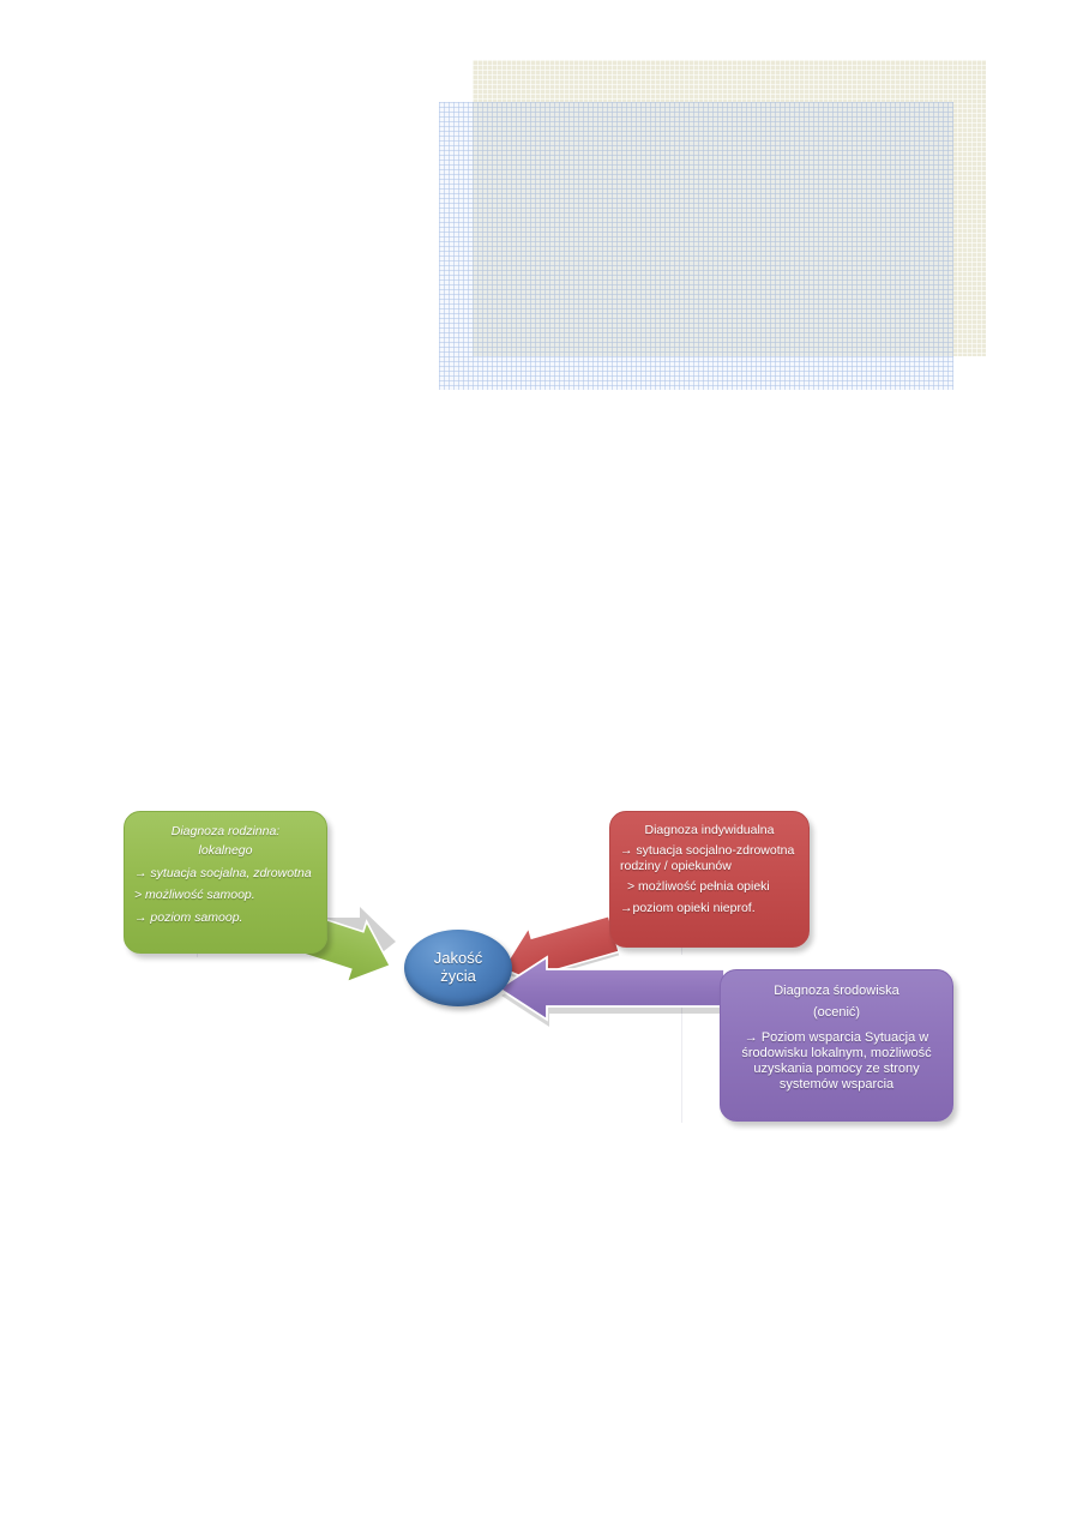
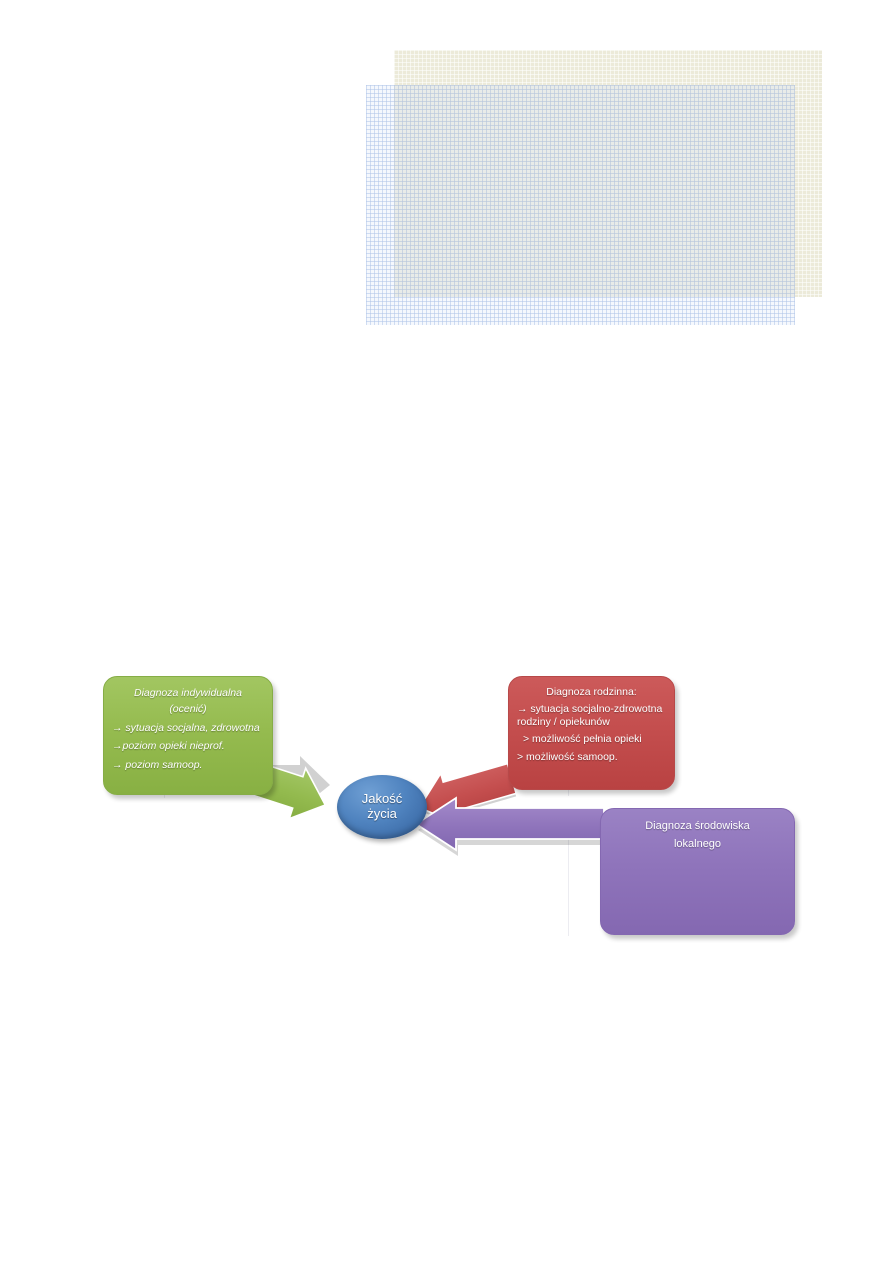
- Diagnoza rodzinna:
+ Diagnoza indywidualna
- lokalnego
+ (ocenić)
  → sytuacja socjalna, zdrowotna
- > możliwość samoop.
+ →poziom opieki nieprof.
  → poziom samoop.
- Diagnoza indywidualna
+ Diagnoza rodzinna:
  → sytuacja socjalno-zdrowotna rodziny / opiekunów
  > możliwość pełnia opieki
- →poziom opieki nieprof.
+ > możliwość samoop.
  Diagnoza środowiska
- (ocenić)
+ lokalnego
- → Poziom wsparcia Sytuacja w środowisku lokalnym, możliwość uzyskania pomocy ze strony systemów wsparcia
  Jakość
  życia
